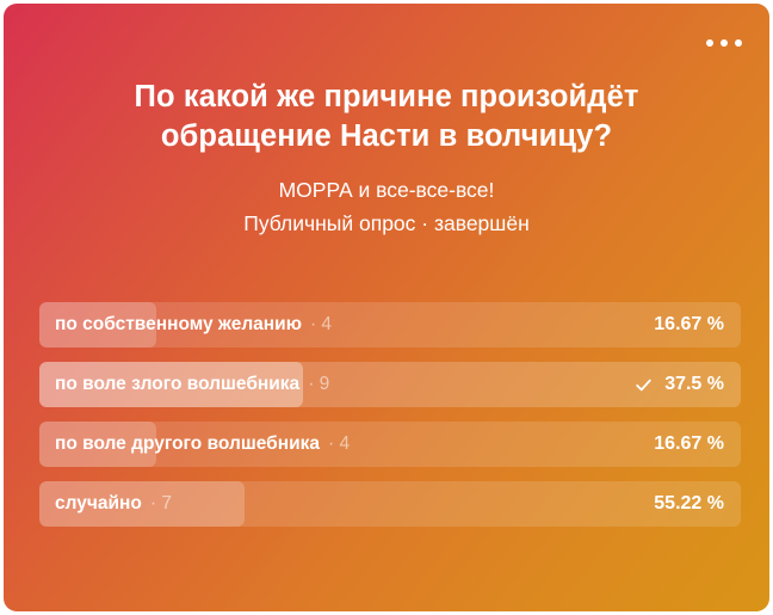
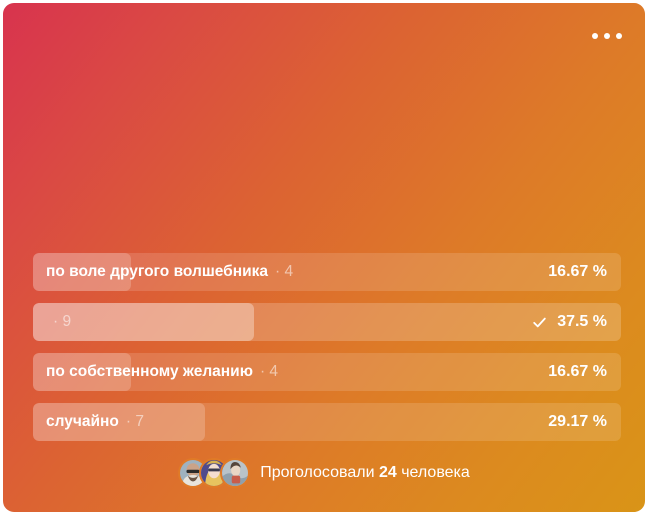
- По какой же причине произойдёт обращение Насти в волчицу?
- МОРРА и все-все-все!
- Публичный опрос · завершён
- по собственному желанию
+ по воле другого волшебника
  · 4
  16.67 %
- по воле злого волшебника
  · 9
  37.5 %
- по воле другого волшебника
+ по собственному желанию
  · 4
  16.67 %
  случайно
  · 7
- 55.22 %
+ 29.17 %
+ Проголосовали 24 человека
